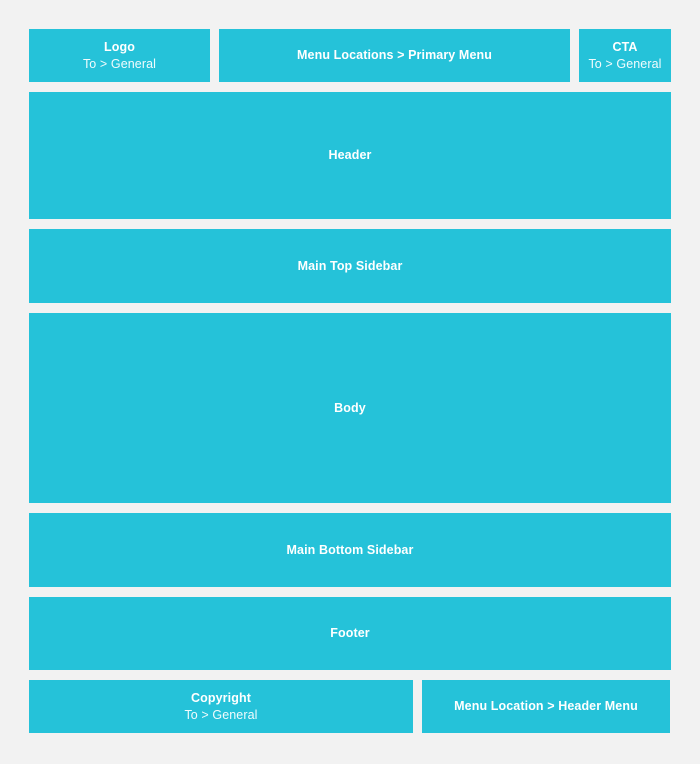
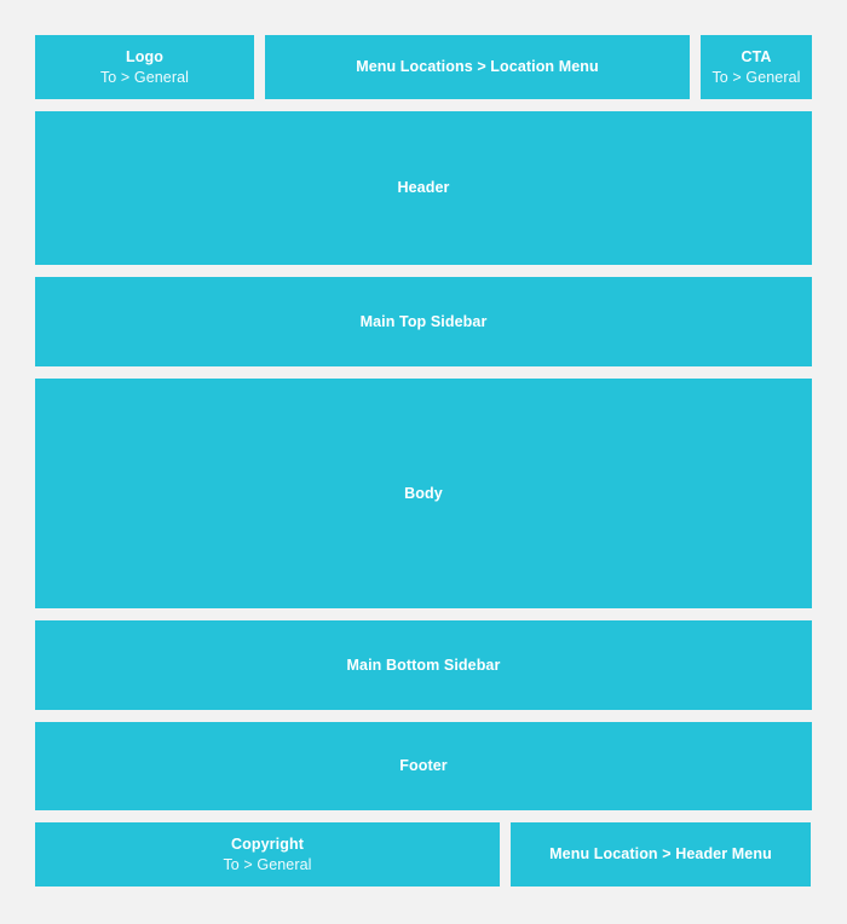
  Logo
  To > General
- Menu Locations > Primary Menu
+ Menu Locations > Location Menu
  CTA
  To > General
  Header
  Main Top Sidebar
  Body
  Main Bottom Sidebar
  Footer
  Copyright
  To > General
  Menu Location > Header Menu
